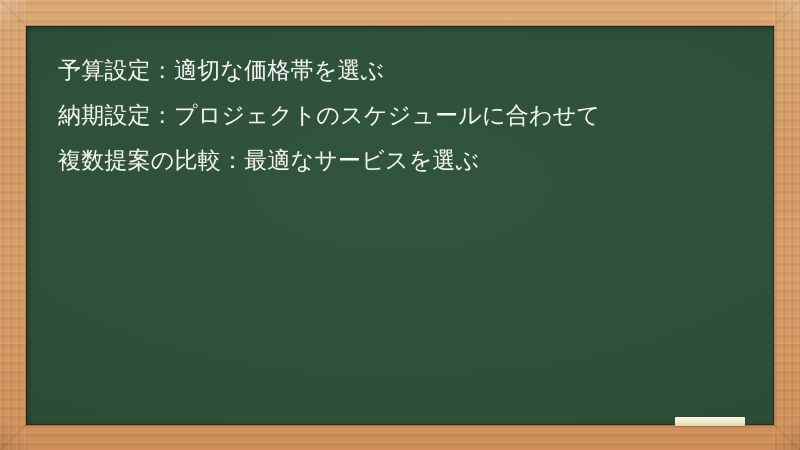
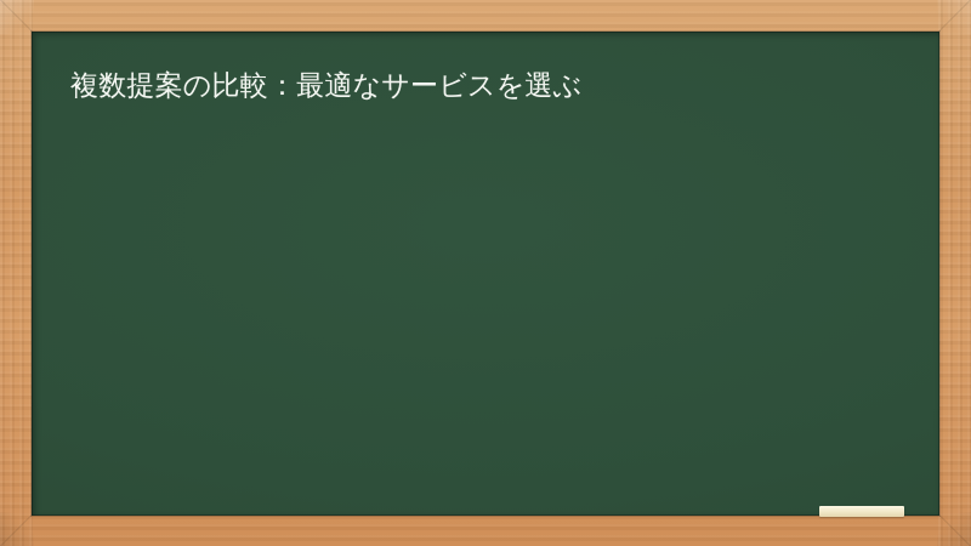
- 予算設定：適切な価格帯を選ぶ
- 納期設定：プロジェクトのスケジュールに合わせて
  複数提案の比較：最適なサービスを選ぶ
